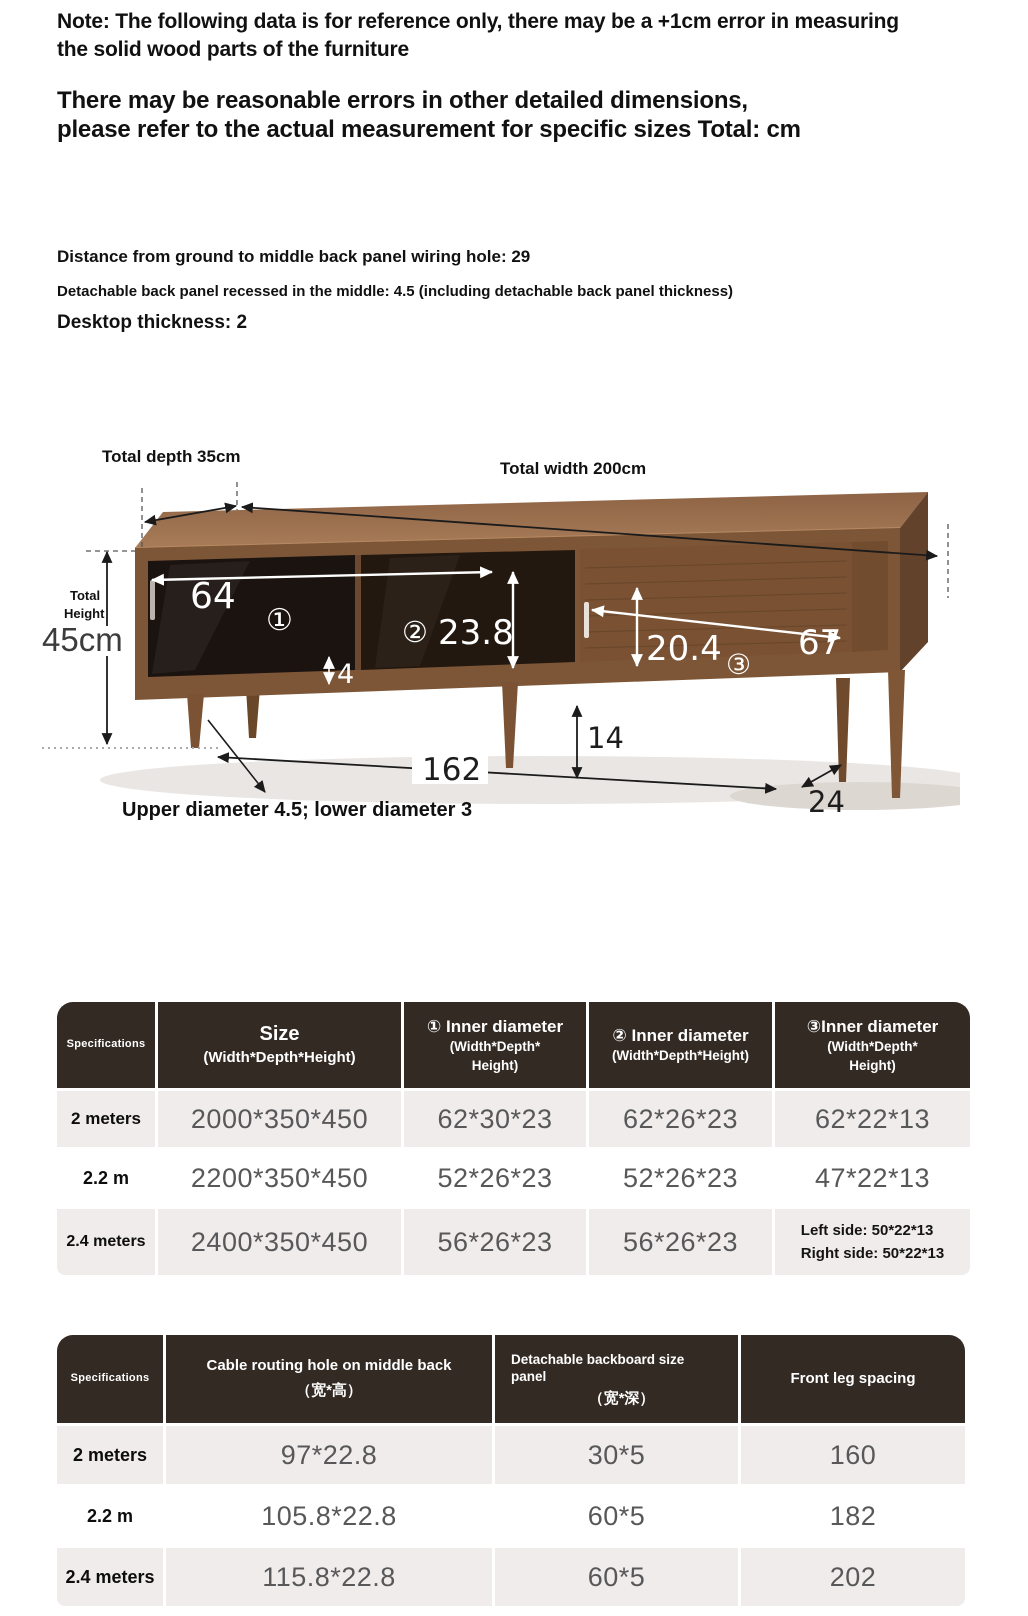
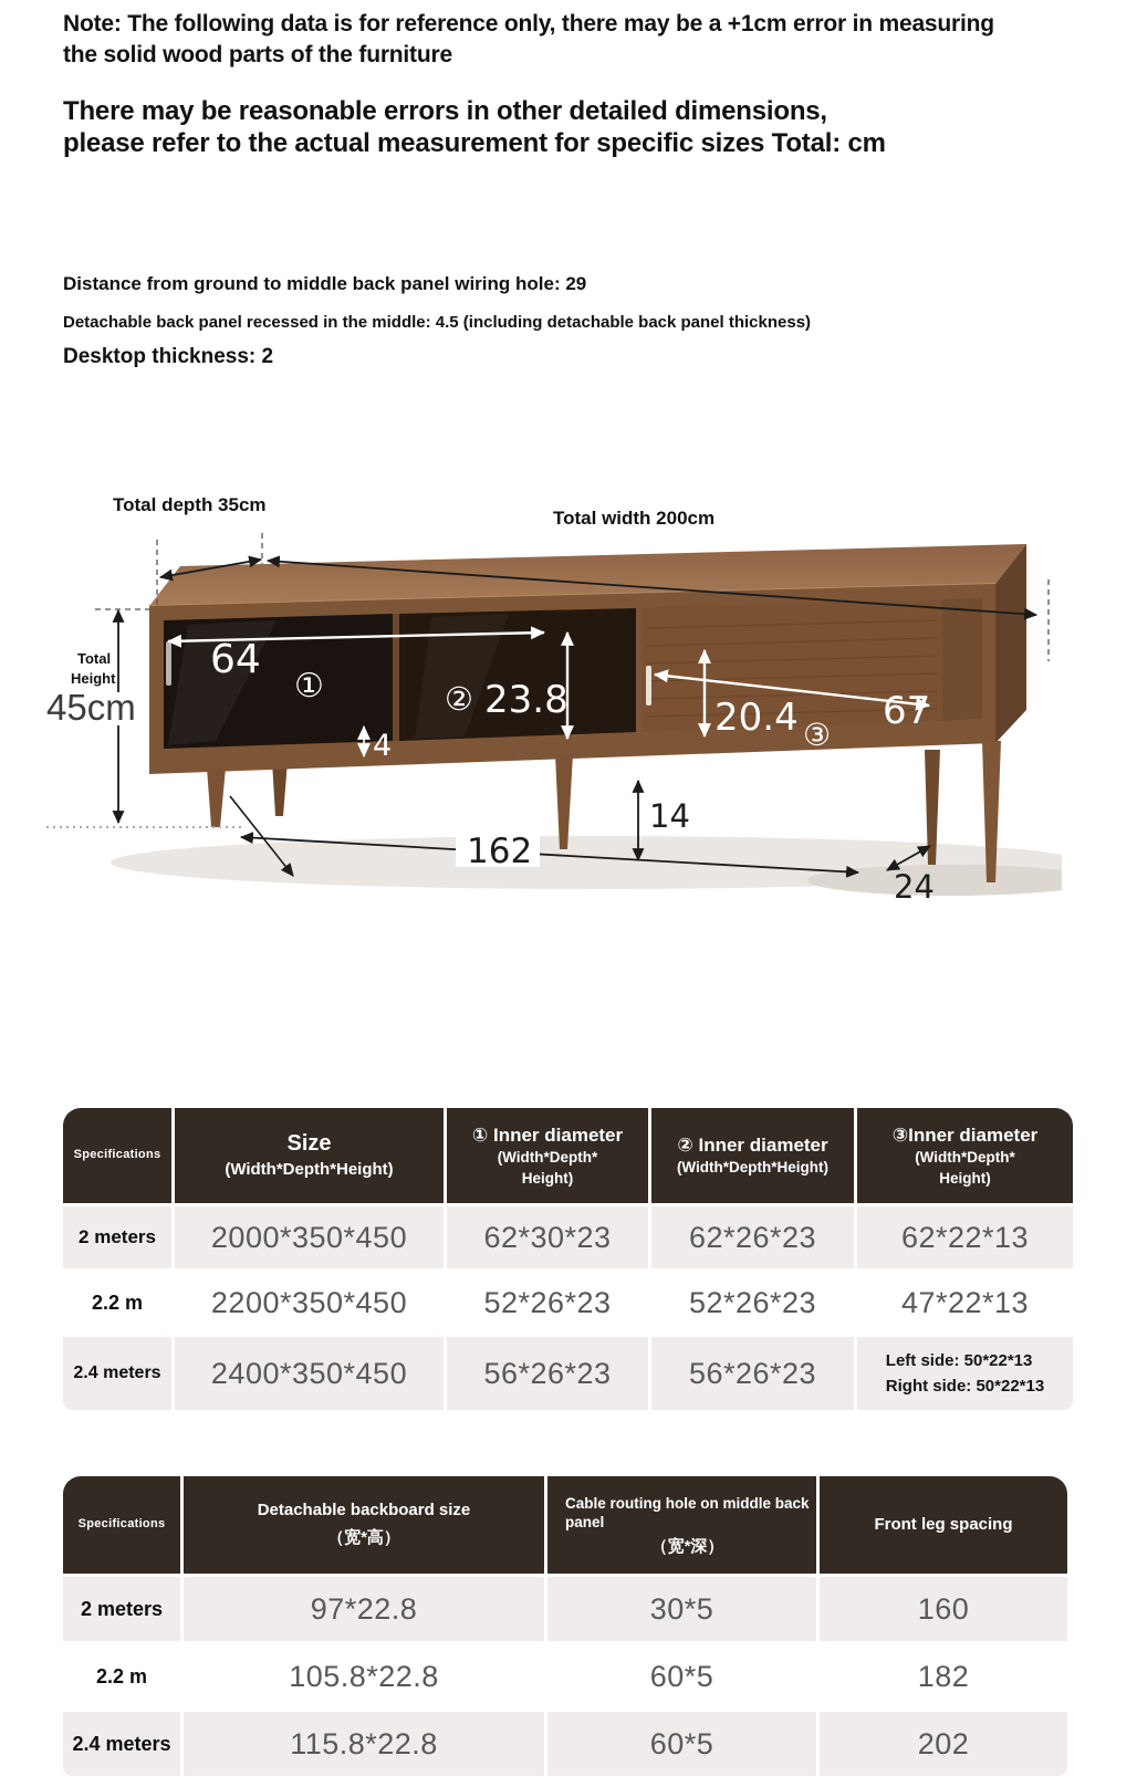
  Note: The following data is for reference only, there may be a +1cm error in measuring
  the solid wood parts of the furniture
  There may be reasonable errors in other detailed dimensions,
  please refer to the actual measurement for specific sizes Total: cm
  Distance from ground to middle back panel wiring hole: 29
  Detachable back panel recessed in the middle: 4.5 (including detachable back panel thickness)
  Desktop thickness: 2
  Total depth 35cm
  Total width 200cm
  Total
  Height
  45cm
  64
  ①
  ②
  23.8
  4
  20.4
  ③
  67
  162
  14
  24
- Upper diameter 4.5; lower diameter 3
  Specifications
  Size
  (Width*Depth*Height)
  ① Inner diameter
  (Width*Depth*
  Height)
  ② Inner diameter
  (Width*Depth*Height)
  ③Inner diameter
  (Width*Depth*
  Height)
  2 meters
  2000*350*450
  62*30*23
  62*26*23
  62*22*13
  2.2 m
  2200*350*450
  52*26*23
  52*26*23
  47*22*13
  2.4 meters
  2400*350*450
  56*26*23
  56*26*23
  Left side: 50*22*13
  Right side: 50*22*13
  Specifications
- Cable routing hole on middle back
+ Detachable backboard size
  （宽*高）
- Detachable backboard size
+ Cable routing hole on middle back
  panel
  （宽*深）
  Front leg spacing
  2 meters
  97*22.8
  30*5
  160
  2.2 m
  105.8*22.8
  60*5
  182
  2.4 meters
  115.8*22.8
  60*5
  202
